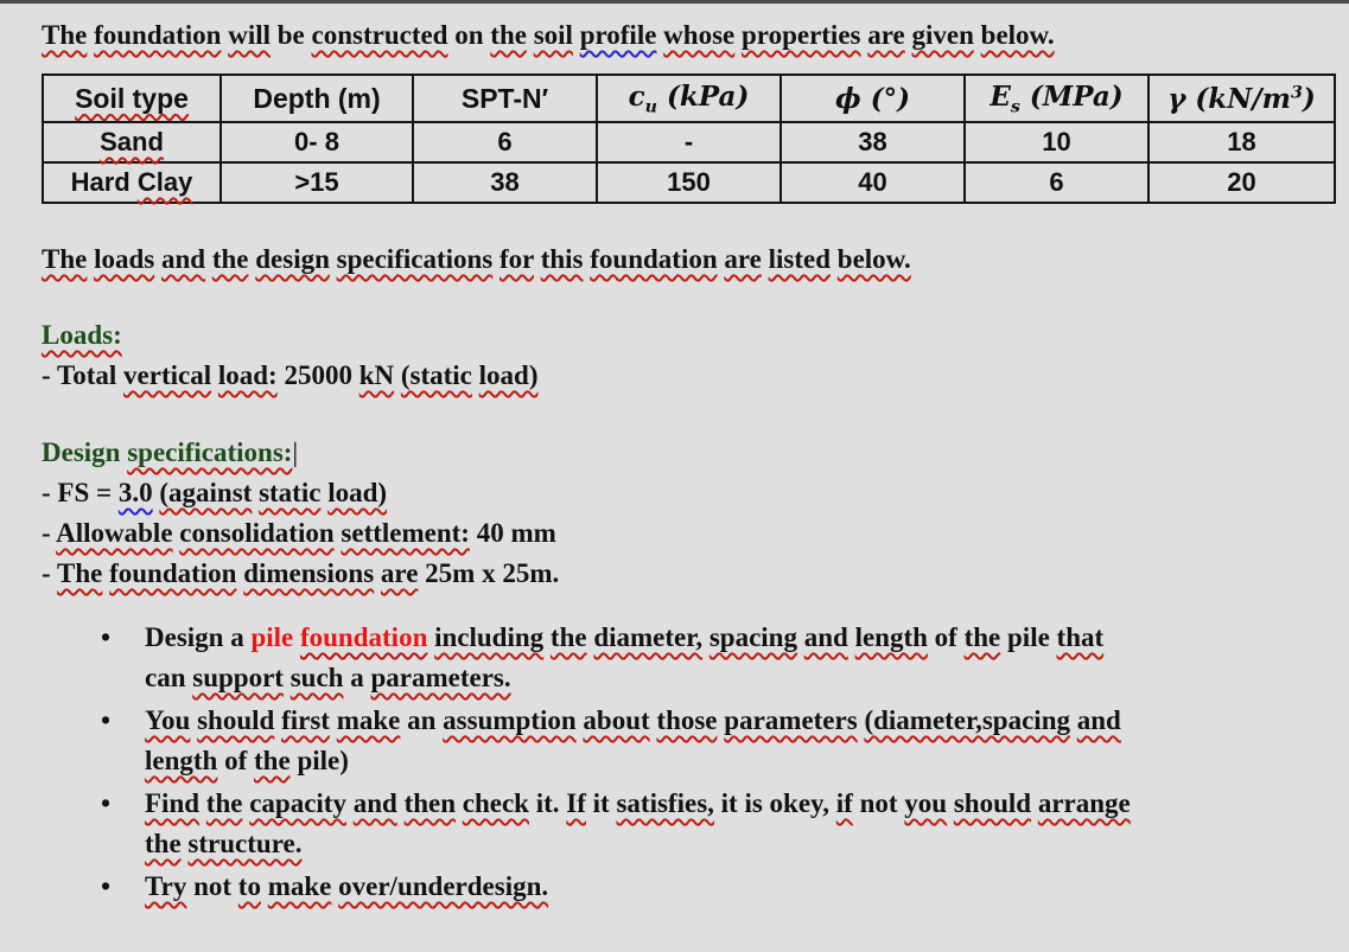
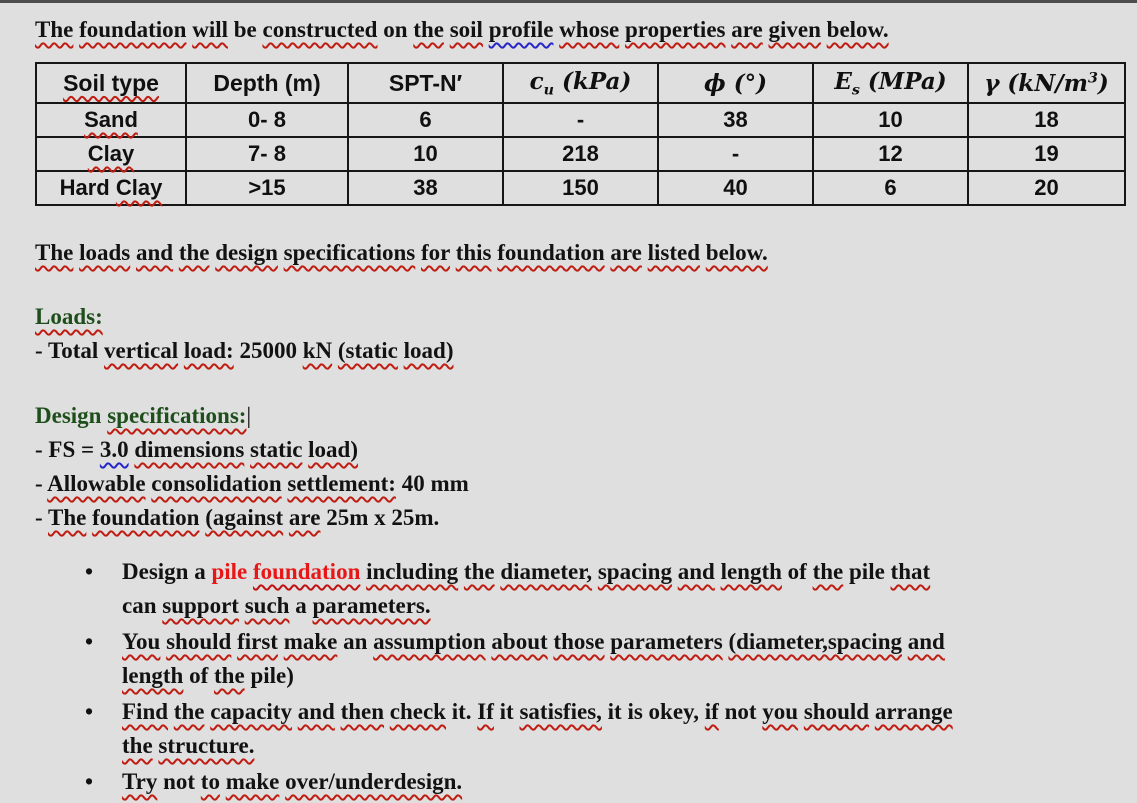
  The foundation will be constructed on the soil profile whose properties are given below.
  Soil type	Depth (m)	SPT-N′	cu (kPa)	ϕ (°)	Es (MPa)	γ (kN/m3)
  Sand	0- 8	6	-	38	10	18
+ Clay	7- 8	10	218	-	12	19
  Hard Clay	>15	38	150	40	6	20
  The loads and the design specifications for this foundation are listed below.
  Loads:
  - Total vertical load: 25000 kN (static load)
  Design specifications:|
- - FS = 3.0 (against static load)
+ - FS = 3.0 dimensions static load)
  - Allowable consolidation settlement: 40 mm
- - The foundation dimensions are 25m x 25m.
+ - The foundation (against are 25m x 25m.
  •
  Design a pile foundation including the diameter, spacing and length of the pile that
  can support such a parameters.
  •
  You should first make an assumption about those parameters (diameter,spacing and
  length of the pile)
  •
  Find the capacity and then check it. If it satisfies, it is okey, if not you should arrange
  the structure.
  •
  Try not to make over/underdesign.
